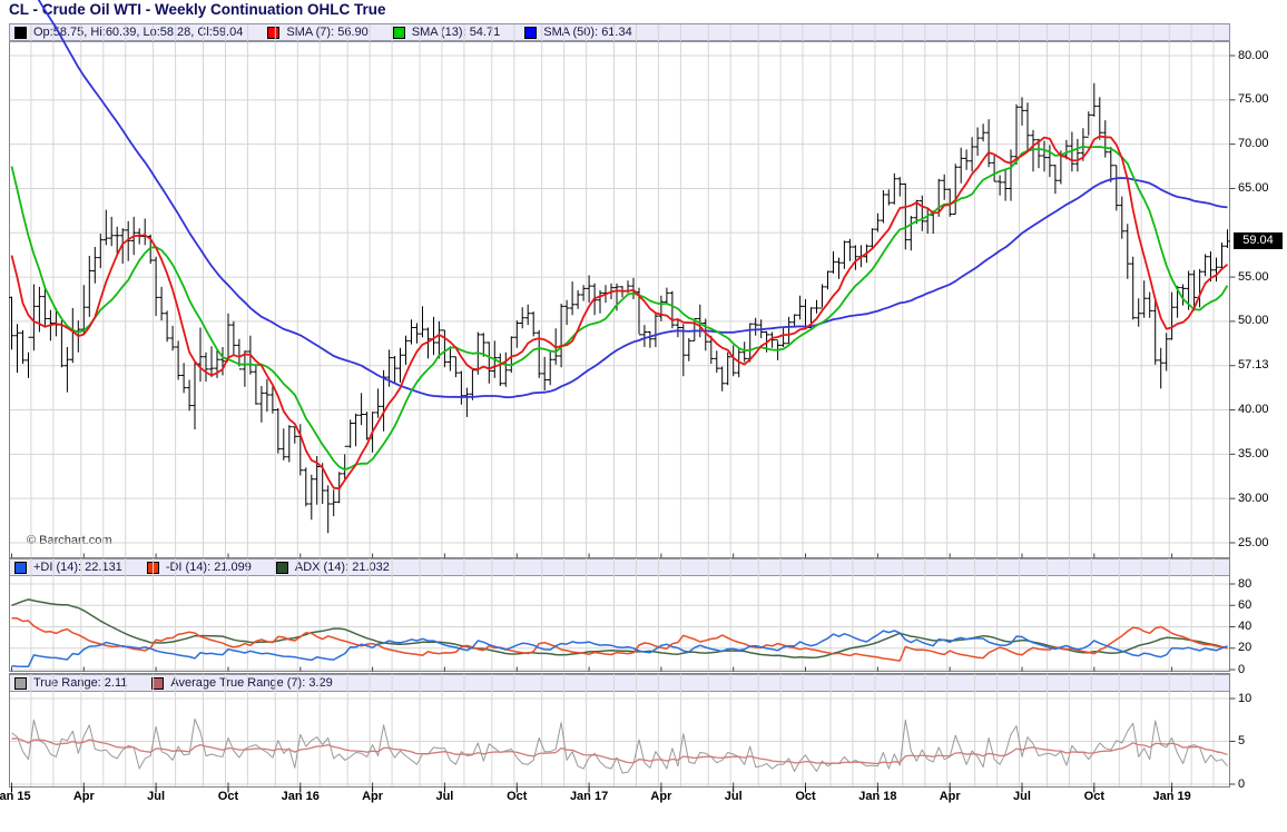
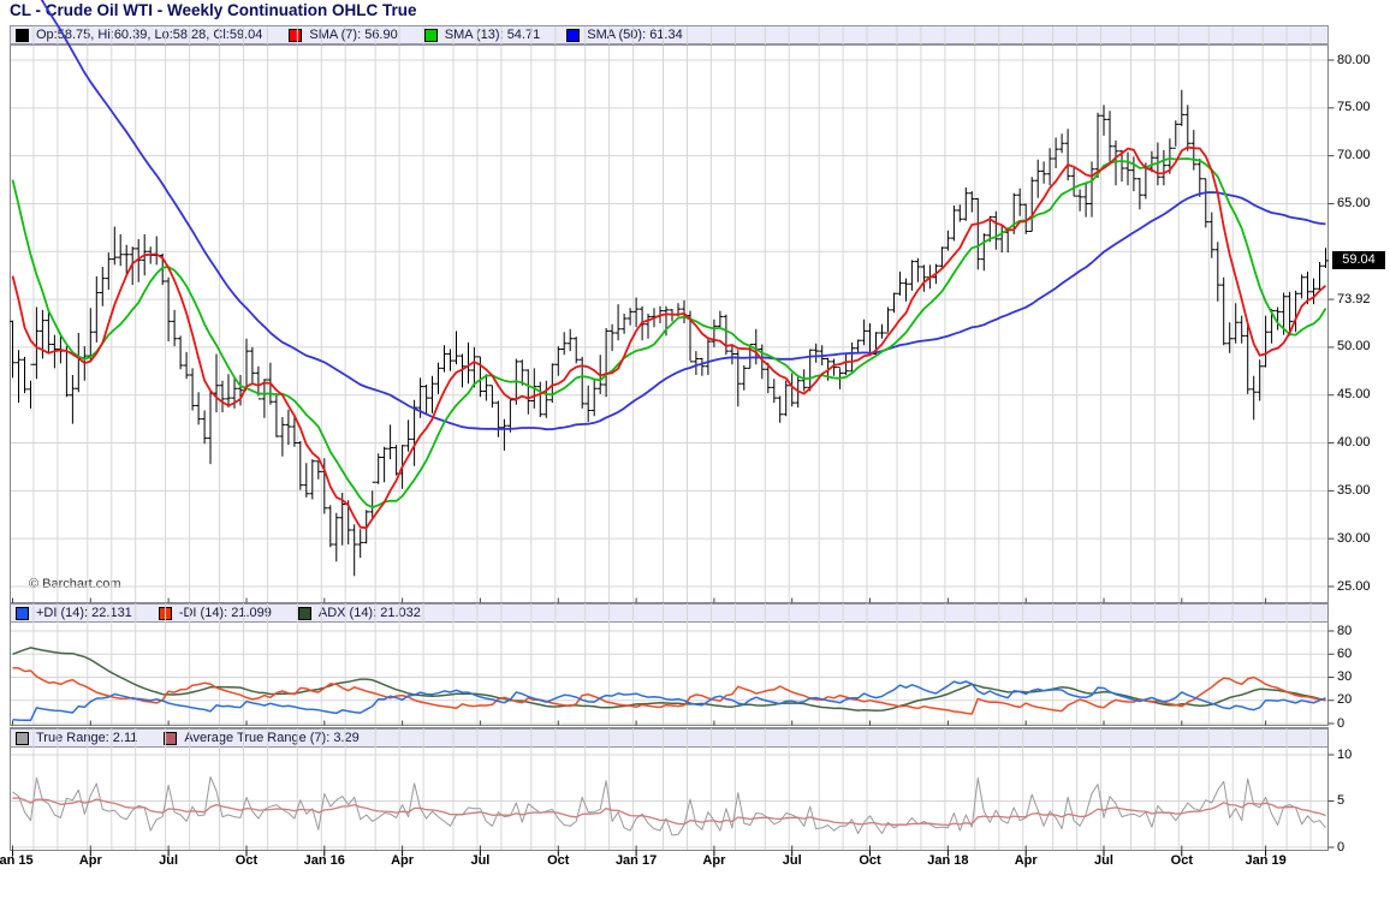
  CL - Crude Oil WTI - Weekly Continuation OHLC True
  Op:58.75, Hi60.9, L:5828, Cl:59.04
  SMA (7): 5.90
  SMA (13) 54.71
  SMA (50): 61.34
  +DI (14): 22.131
  -DI (14): 21.09
  ADX (14): 21.032
  True Rage: 2.11
  Average True Range (7): 3.29
  Barchart.com
  59.04
  80.00
  75.00
  70.00
  65.00
- 55.00
+ 73.92
  50.00
- 57.13
+ 45.00
  40.00
  35.00
  30.00
  25.00
  80
  60
- 40
+ 30
  20
  0
  10
  5
  0
  an 15
  Apr
  Jul
  Oct
  Jan 16
  Apr
  Jul
  Oct
  Jan 17
  Apr
  Jul
  Oct
  Jan 18
  Apr
  Jul
  Oct
  Jan 19
